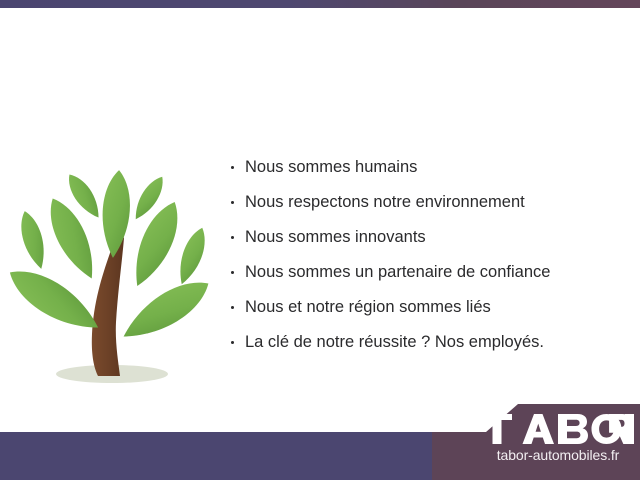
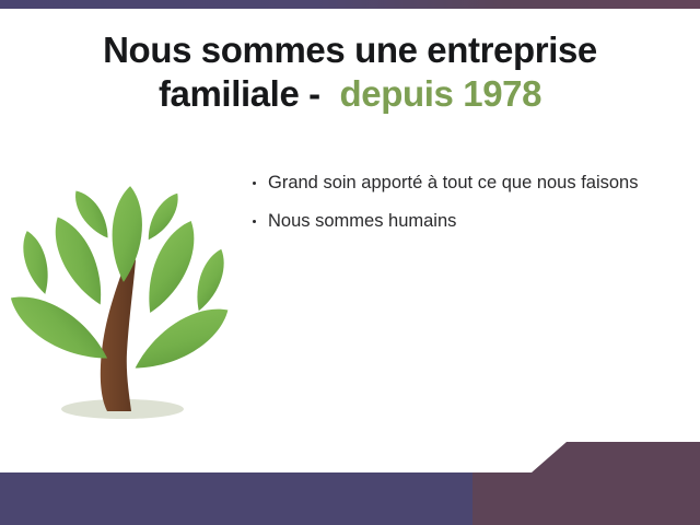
+ Nous sommes une entreprise
+ familiale - depuis 1978
+ Grand soin apporté à tout ce que nous faisons
  Nous sommes humains
- Nous respectons notre environnement
- Nous sommes innovants
- Nous sommes un partenaire de confiance
- Nous et notre région sommes liés
- La clé de notre réussite ? Nos employés.
- tabor-automobiles.fr
